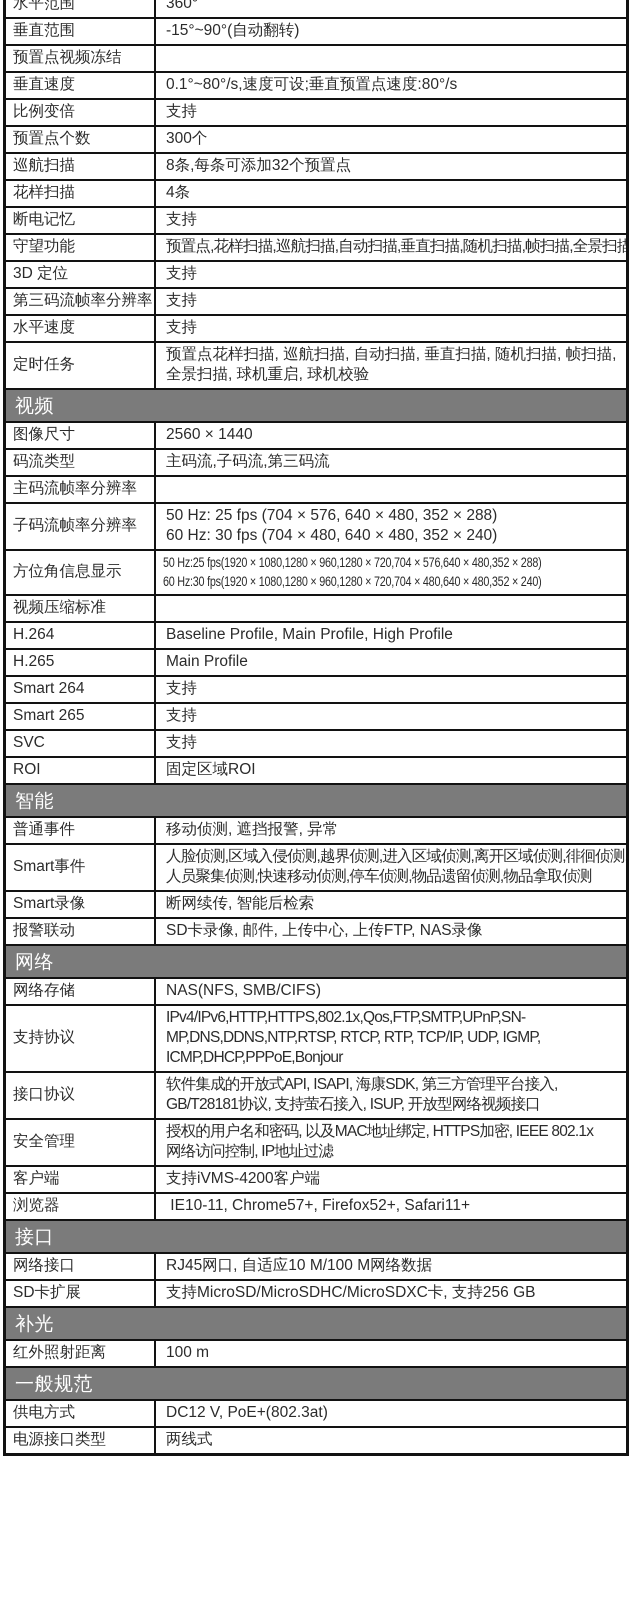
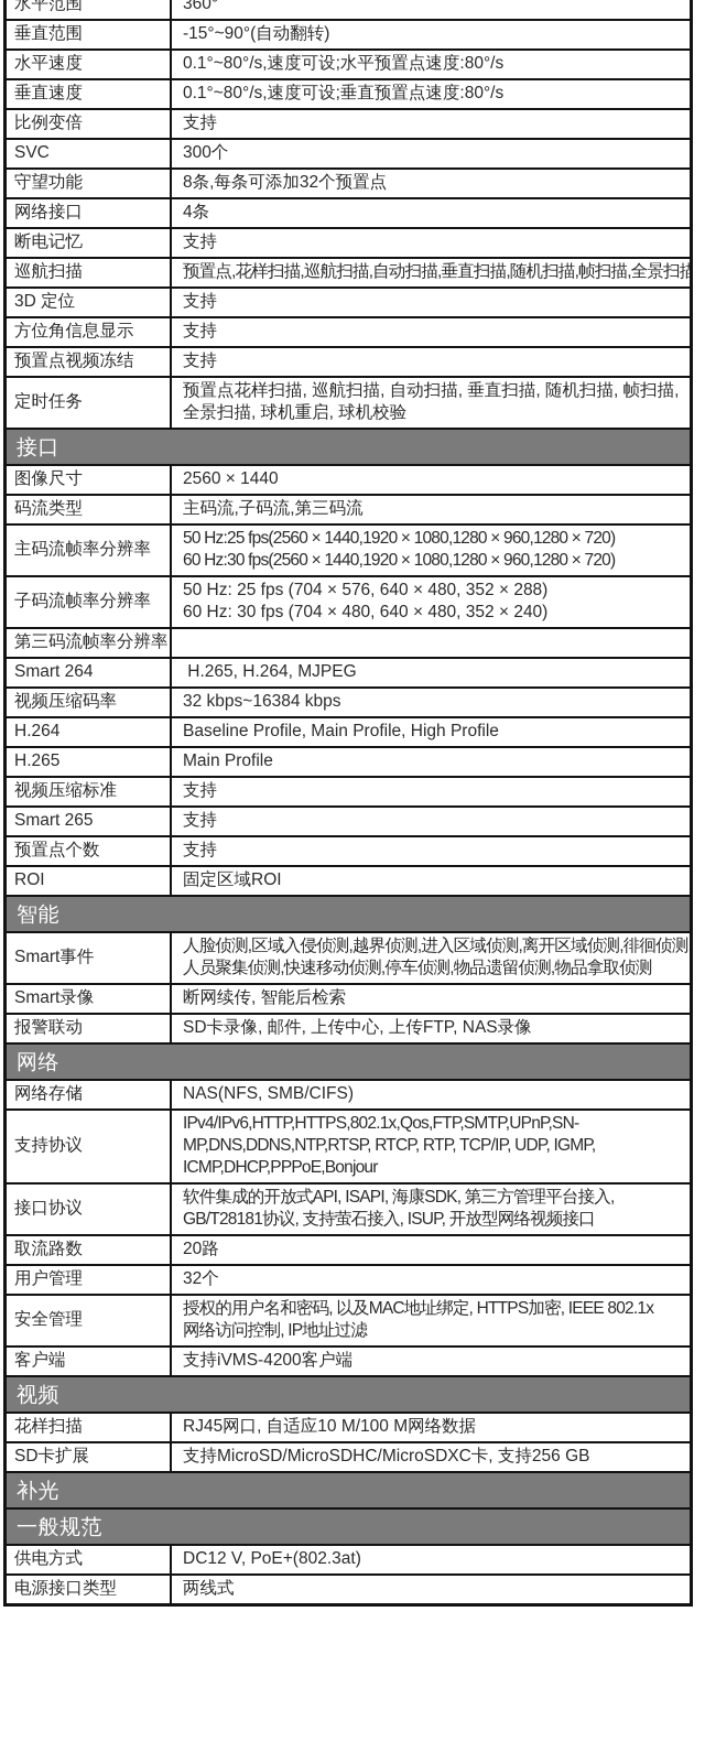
  水平范围
  360°
  垂直范围
  -15°~90°(自动翻转)
- 预置点视频冻结
+ 水平速度
+ 0.1°~80°/s,速度可设;水平预置点速度:80°/s
  垂直速度
  0.1°~80°/s,速度可设;垂直预置点速度:80°/s
  比例变倍
  支持
- 预置点个数
+ SVC
  300个
- 巡航扫描
+ 守望功能
  8条,每条可添加32个预置点
- 花样扫描
+ 网络接口
  4条
  断电记忆
  支持
- 守望功能
+ 巡航扫描
  预置点,花样扫描,巡航扫描,自动扫描,垂直扫描,随机扫描,帧扫描,全景扫描
  3D 定位
  支持
- 第三码流帧率分辨率
+ 方位角信息显示
  支持
- 水平速度
+ 预置点视频冻结
  支持
  定时任务
  预置点花样扫描, 巡航扫描, 自动扫描, 垂直扫描, 随机扫描, 帧扫描,
  全景扫描, 球机重启, 球机校验
- 视频
+ 接口
  图像尺寸
  2560 × 1440
  码流类型
  主码流,子码流,第三码流
  主码流帧率分辨率
+ 50 Hz:25 fps(2560 × 1440,1920 × 1080,1280 × 960,1280 × 720)
+ 60 Hz:30 fps(2560 × 1440,1920 × 1080,1280 × 960,1280 × 720)
  子码流帧率分辨率
  50 Hz: 25 fps (704 × 576, 640 × 480, 352 × 288)
  60 Hz: 30 fps (704 × 480, 640 × 480, 352 × 240)
- 方位角信息显示
+ 第三码流帧率分辨率
- 50 Hz:25 fps(1920 × 1080,1280 × 960,1280 × 720,704 × 576,640 × 480,352 × 288)
- 60 Hz:30 fps(1920 × 1080,1280 × 960,1280 × 720,704 × 480,640 × 480,352 × 240)
- 视频压缩标准
+ Smart 264
+ H.265, H.264, MJPEG
+ 视频压缩码率
+ 32 kbps~16384 kbps
  H.264
  Baseline Profile, Main Profile, High Profile
  H.265
  Main Profile
- Smart 264
+ 视频压缩标准
  支持
  Smart 265
  支持
- SVC
+ 预置点个数
  支持
  ROI
  固定区域ROI
  智能
- 普通事件
- 移动侦测, 遮挡报警, 异常
  Smart事件
  人脸侦测,区域入侵侦测,越界侦测,进入区域侦测,离开区域侦测,徘徊侦测
  人员聚集侦测,快速移动侦测,停车侦测,物品遗留侦测,物品拿取侦测
  Smart录像
  断网续传, 智能后检索
  报警联动
  SD卡录像, 邮件, 上传中心, 上传FTP, NAS录像
  网络
  网络存储
  NAS(NFS, SMB/CIFS)
  支持协议
  IPv4/IPv6,HTTP,HTTPS,802.1x,Qos,FTP,SMTP,UPnP,SN-
  MP,DNS,DDNS,NTP,RTSP, RTCP, RTP, TCP/IP, UDP, IGMP,
  ICMP,DHCP,PPPoE,Bonjour
  接口协议
  软件集成的开放式API, ISAPI, 海康SDK, 第三方管理平台接入,
  GB/T28181协议, 支持萤石接入, ISUP, 开放型网络视频接口
+ 取流路数
+ 20路
+ 用户管理
+ 32个
  安全管理
  授权的用户名和密码, 以及MAC地址绑定, HTTPS加密, IEEE 802.1x
  网络访问控制, IP地址过滤
  客户端
  支持iVMS-4200客户端
- 浏览器
- IE10-11, Chrome57+, Firefox52+, Safari11+
- 接口
+ 视频
- 网络接口
+ 花样扫描
  RJ45网口, 自适应10 M/100 M网络数据
  SD卡扩展
  支持MicroSD/MicroSDHC/MicroSDXC卡, 支持256 GB
  补光
- 红外照射距离
- 100 m
  一般规范
  供电方式
  DC12 V, PoE+(802.3at)
  电源接口类型
  两线式
